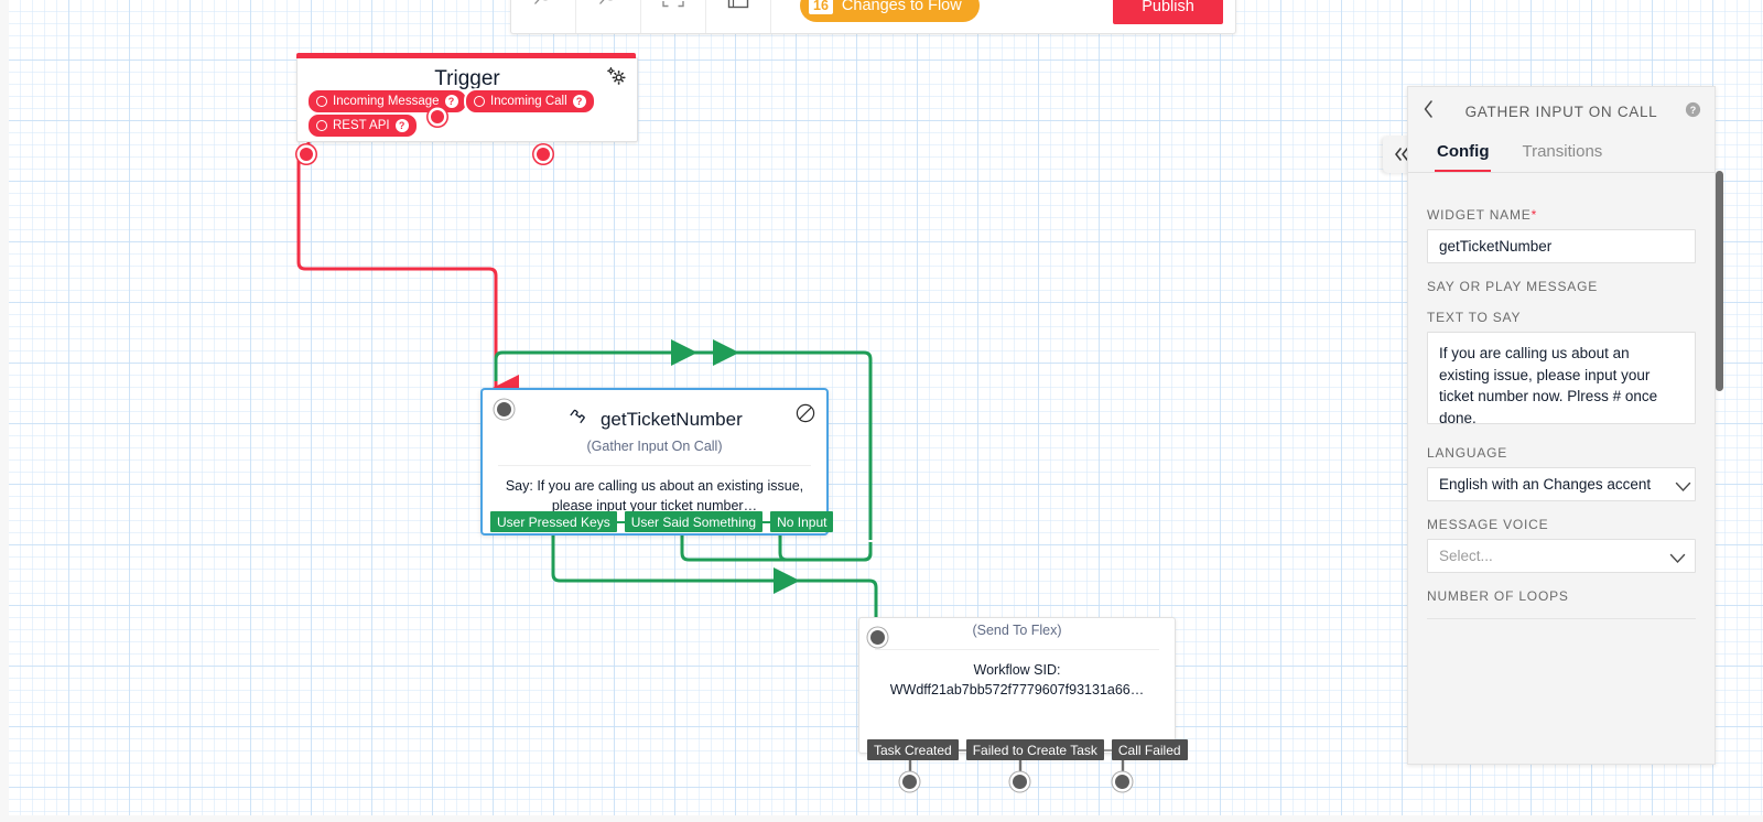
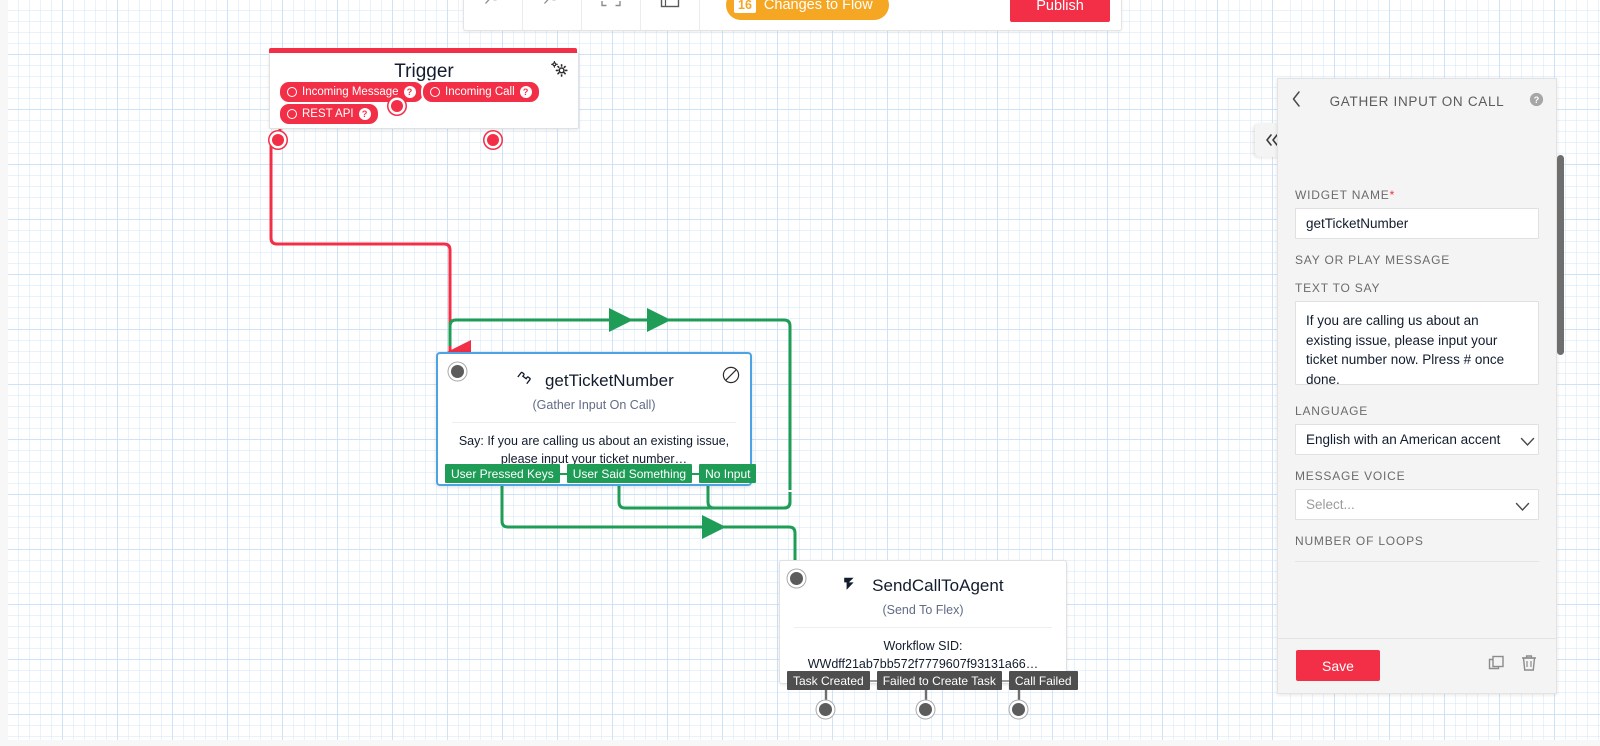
  Trigger
  Incoming Message
  ?
  Incoming Call
  ?
  REST API
  ?
  getTicketNumber
  (Gather Input On Call)
  Say: If you are calling us about an existing issue, please input your ticket number…
  User Pressed Keys
  User Said Something
  No Input
+ SendCallToAgent
  (Send To Flex)
  Workflow SID:
  WWdff21ab7bb572f7779607f93131a66…
  Task Created
  Failed to Create Task
  Call Failed
  16
  Changes to Flow
  Publish
  GATHER INPUT ON CALL
  ?
- Config
- Transitions
  WIDGET NAME*
  getTicketNumber
  SAY OR PLAY MESSAGE
  TEXT TO SAY
  LANGUAGE
- English with an Changes accent
+ English with an American accent
  MESSAGE VOICE
  Select...
  NUMBER OF LOOPS
+ Save
